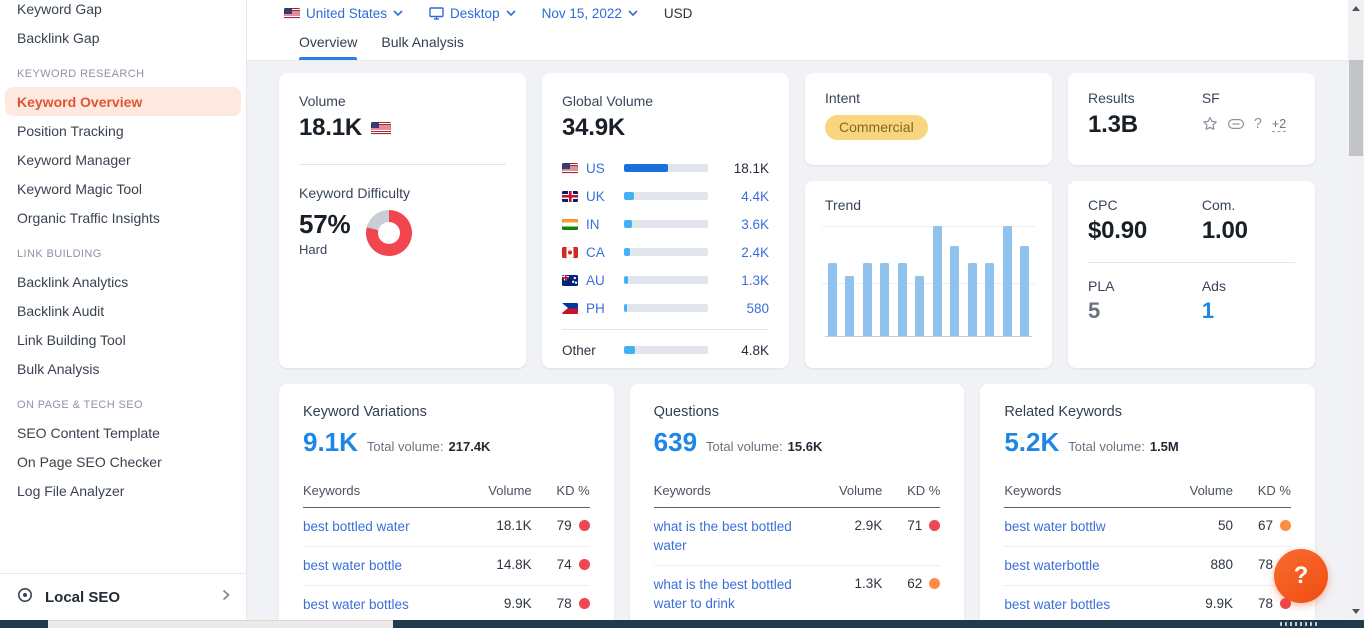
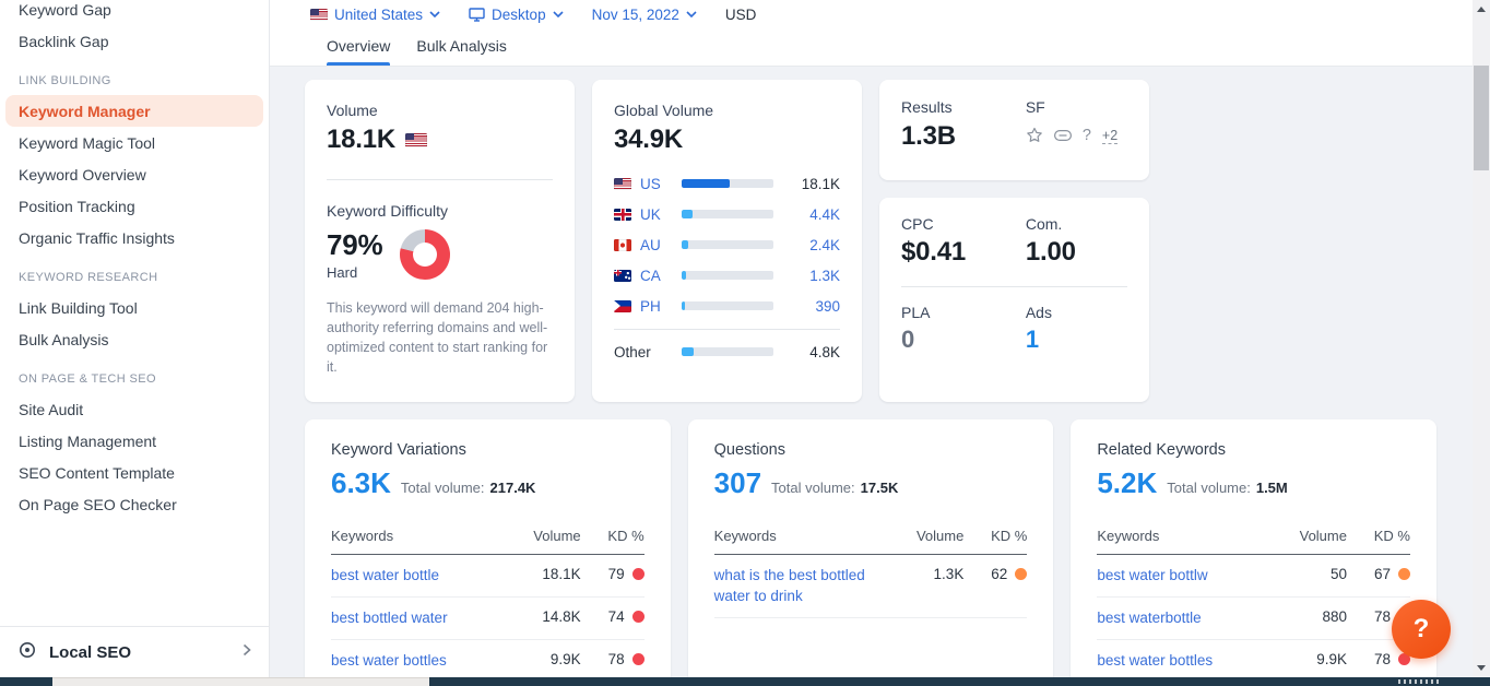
  Keyword Gap
  Backlink Gap
- KEYWORD RESEARCH
+ LINK BUILDING
- Keyword Overview
+ Keyword Manager
- Position Tracking
+ Keyword Magic Tool
- Keyword Manager
+ Keyword Overview
- Keyword Magic Tool
+ Position Tracking
  Organic Traffic Insights
- LINK BUILDING
+ KEYWORD RESEARCH
- Backlink Analytics
- Backlink Audit
  Link Building Tool
  Bulk Analysis
  ON PAGE & TECH SEO
+ Site Audit
+ Listing Management
  SEO Content Template
  On Page SEO Checker
- Log File Analyzer
  Local SEO
  United States
  Desktop
  Nov 15, 2022
  USD
  Overview
  Bulk Analysis
  Volume
  18.1K
  Keyword Difficulty
- 57%
+ 79%
  Hard
+ This keyword will demand 204 high-authority referring domains and well-optimized content to start ranking for it.
  Global Volume
  34.9K
  US
  18.1K
  UK
  4.4K
- IN
- 3.6K
- CA
+ AU
  2.4K
- AU
+ CA
  1.3K
  PH
- 580
+ 390
  Other
  4.8K
- Intent
- Commercial
- Trend
  Results
  1.3B
  SF
  ?
  +2
  CPC
- $0.90
+ $0.41
  Com.
  1.00
  PLA
- 5
+ 0
  Ads
  1
  Keyword Variations
- 9.1K
+ 6.3K
  Total volume:
  217.4K
  Keywords
  Volume
  KD %
- best bottled water
+ best water bottle
  18.1K
  79
- best water bottle
+ best bottled water
  14.8K
  74
  best water bottles
  9.9K
  78
  Questions
- 639
+ 307
  Total volume:
- 15.6K
+ 17.5K
  Keywords
  Volume
  KD %
- what is the best bottled water
- 2.9K
- 71
  what is the best bottled water to drink
  1.3K
  62
  Related Keywords
  5.2K
  Total volume:
  1.5M
  Keywords
  Volume
  KD %
  best water bottlw
  50
  67
  best waterbottle
  880
  78
  best water bottles
  9.9K
  78
  ?
